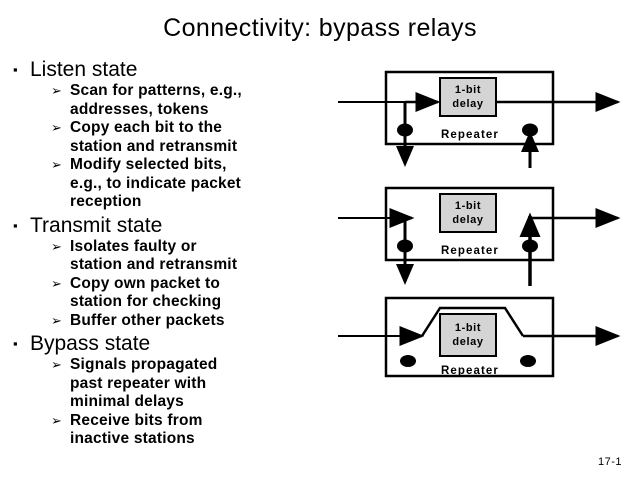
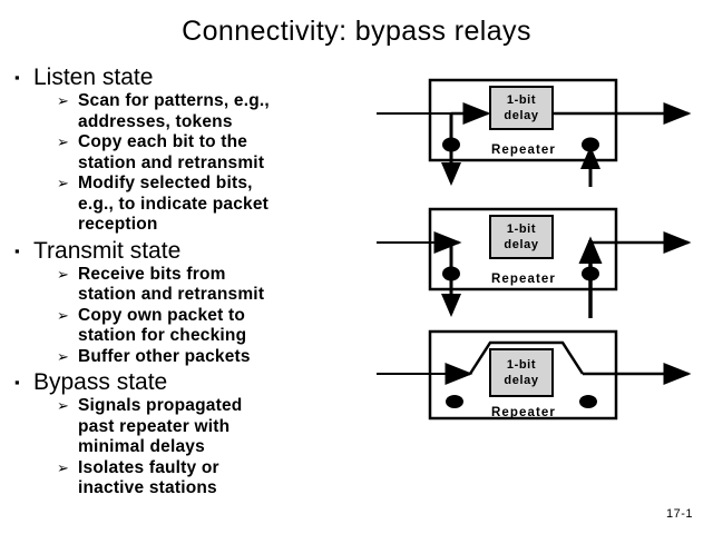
  Connectivity: bypass relays
  ▪
  Listen state
  ➢
  Scan for patterns, e.g.,
  addresses, tokens
  ➢
  Copy each bit to the
  station and retransmit
  ➢
  Modify selected bits,
  e.g., to indicate packet
  reception
  ▪
  Transmit state
  ➢
- Isolates faulty or
+ Receive bits from
  station and retransmit
  ➢
  Copy own packet to
  station for checking
  ➢
  Buffer other packets
  ▪
  Bypass state
  ➢
  Signals propagated
  past repeater with
  minimal delays
  ➢
- Receive bits from
+ Isolates faulty or
  inactive stations
  1-bit
  delay
  Repeater
  1-bit
  delay
  Repeater
  1-bit
  delay
  Repeater
  17-1
